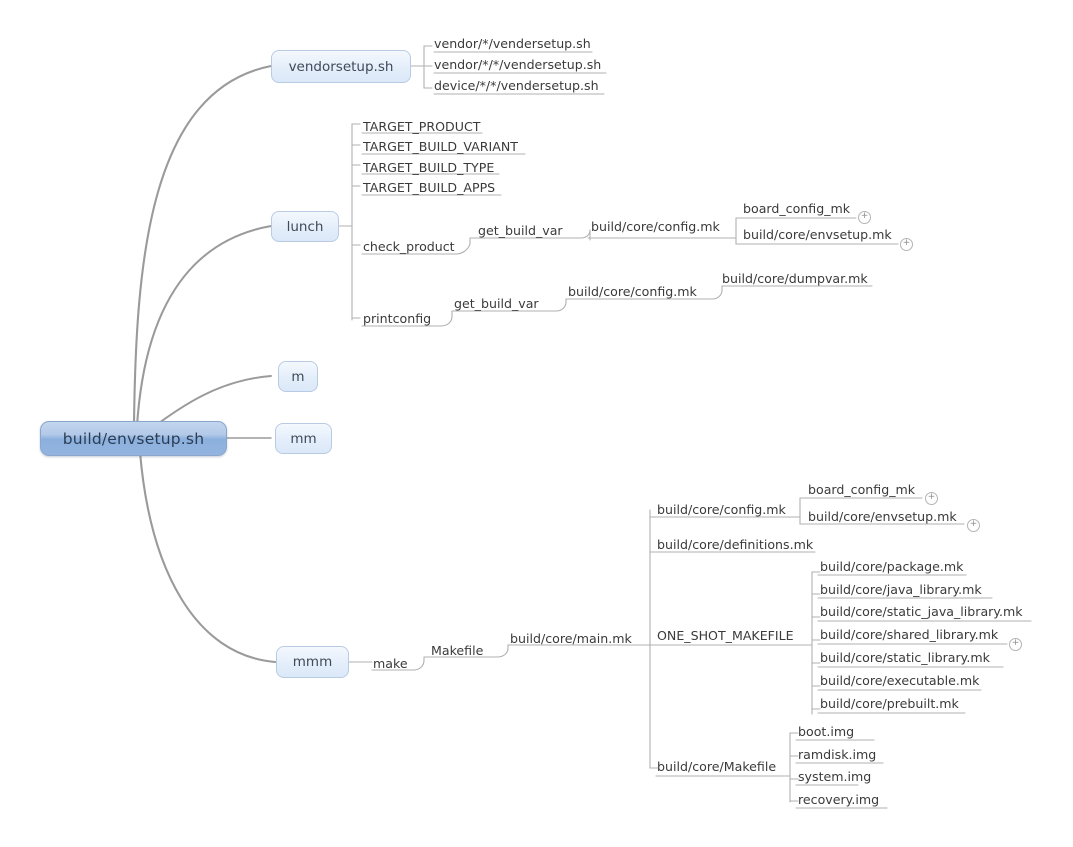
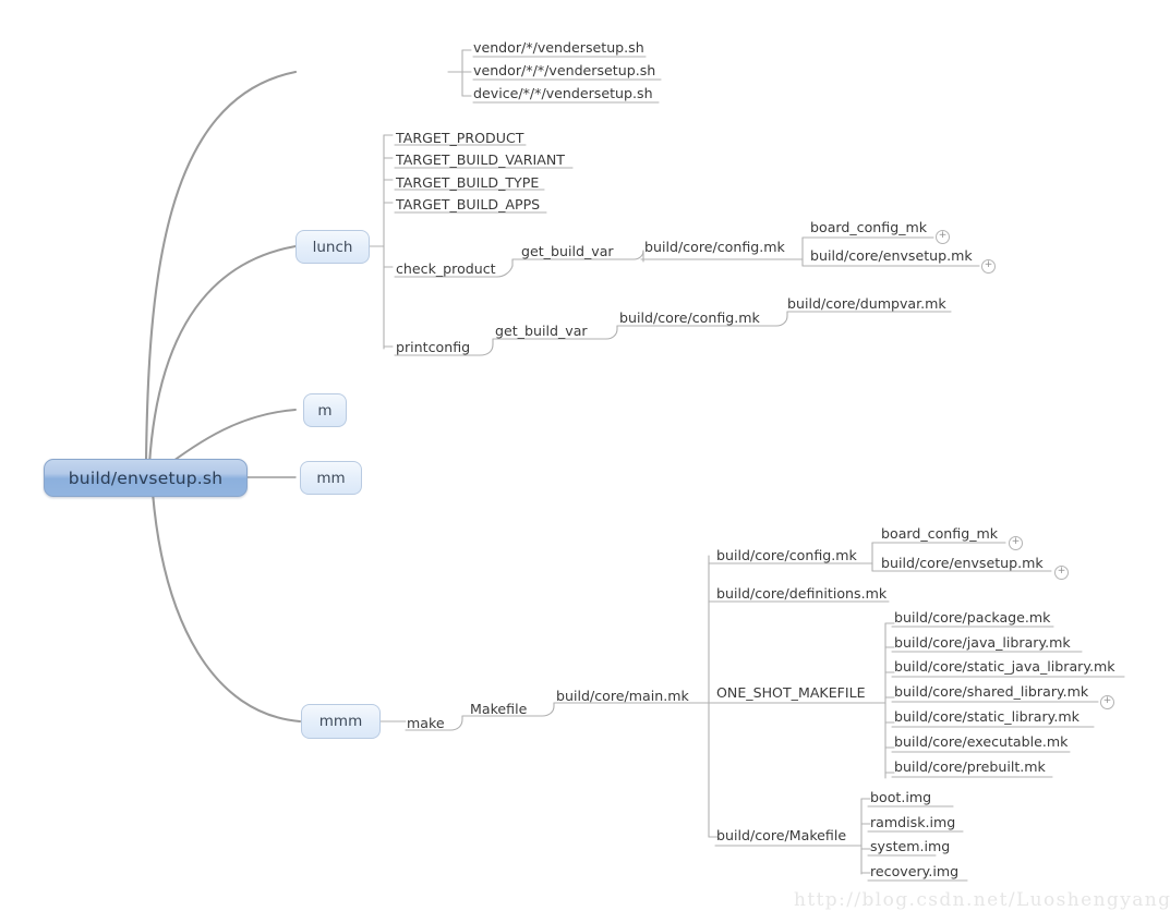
  build/envsetup.sh
- vendorsetup.sh
  lunch
  m
  mm
  mmm
  vendor/*/vendersetup.sh
  vendor/*/*/vendersetup.sh
  device/*/*/vendersetup.sh
  TARGET_PRODUCT
  TARGET_BUILD_VARIANT
  TARGET_BUILD_TYPE
  TARGET_BUILD_APPS
  check_product
  get_build_var
  build/core/config.mk
  board_config_mk
  +
  build/core/envsetup.mk
  +
  printconfig
  get_build_var
  build/core/config.mk
  build/core/dumpvar.mk
  make
  Makefile
  build/core/main.mk
  build/core/config.mk
  board_config_mk
  +
  build/core/envsetup.mk
  +
  build/core/definitions.mk
  ONE_SHOT_MAKEFILE
  build/core/package.mk
  build/core/java_library.mk
  build/core/static_java_library.mk
  build/core/shared_library.mk
  +
  build/core/static_library.mk
  build/core/executable.mk
  build/core/prebuilt.mk
  build/core/Makefile
  boot.img
  ramdisk.img
  system.img
  recovery.img
+ http://blog.csdn.net/Luoshengyang
